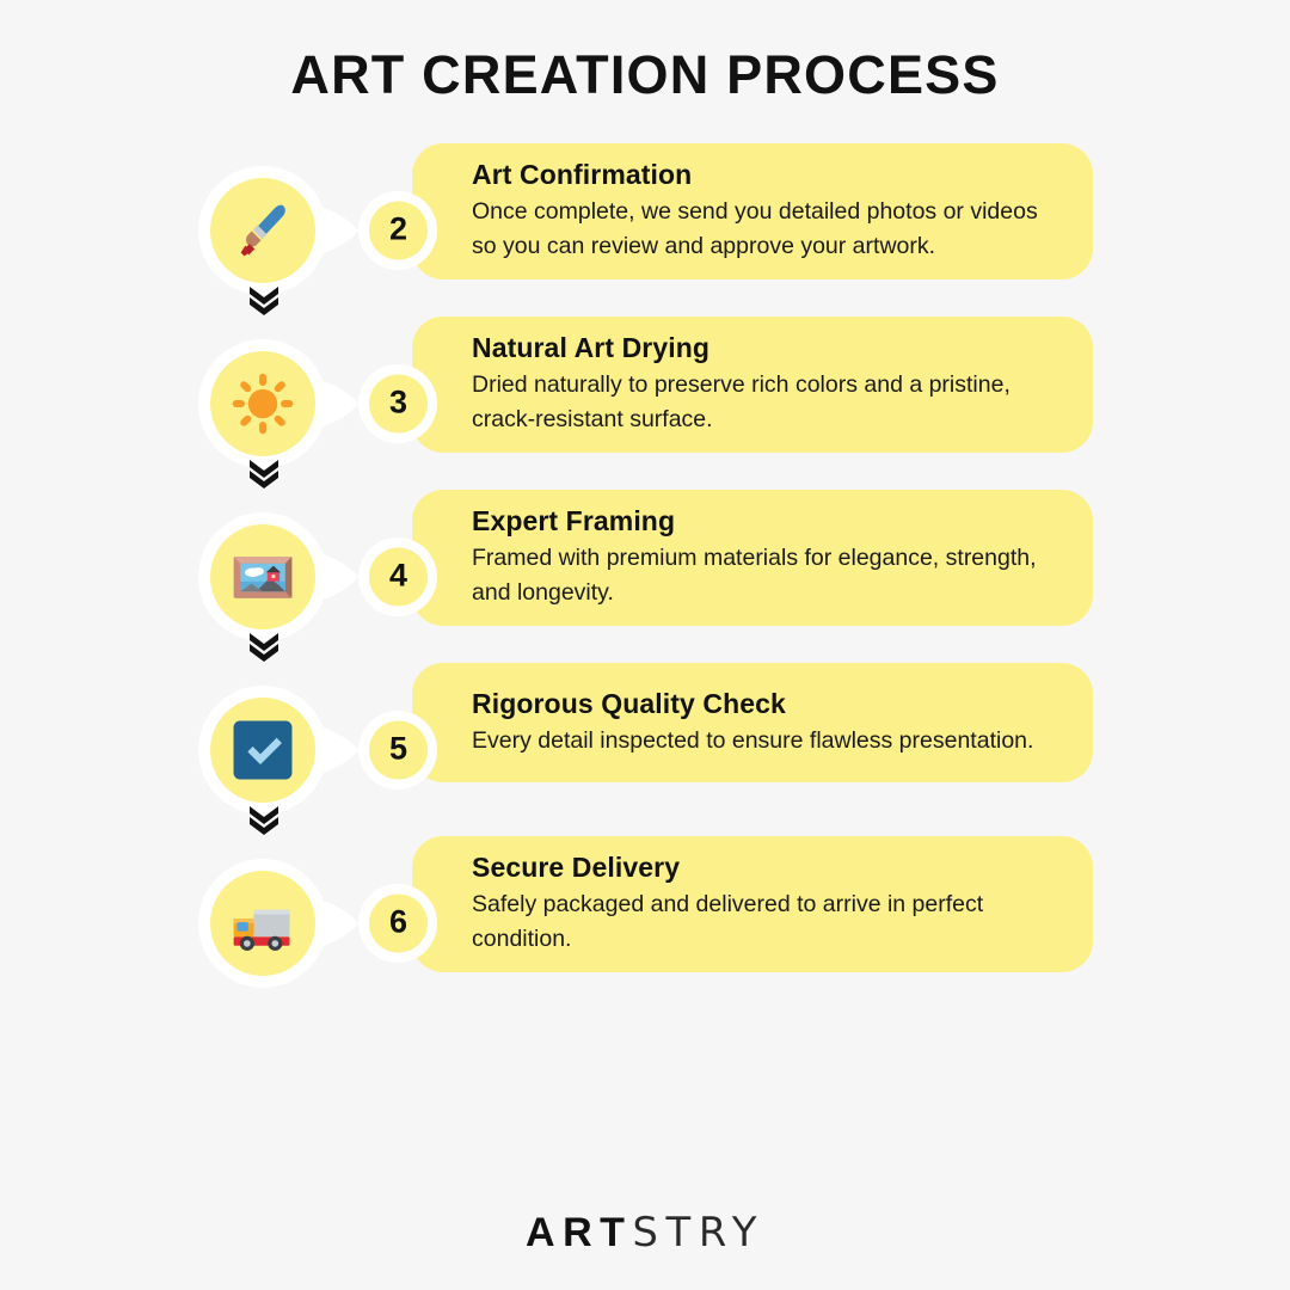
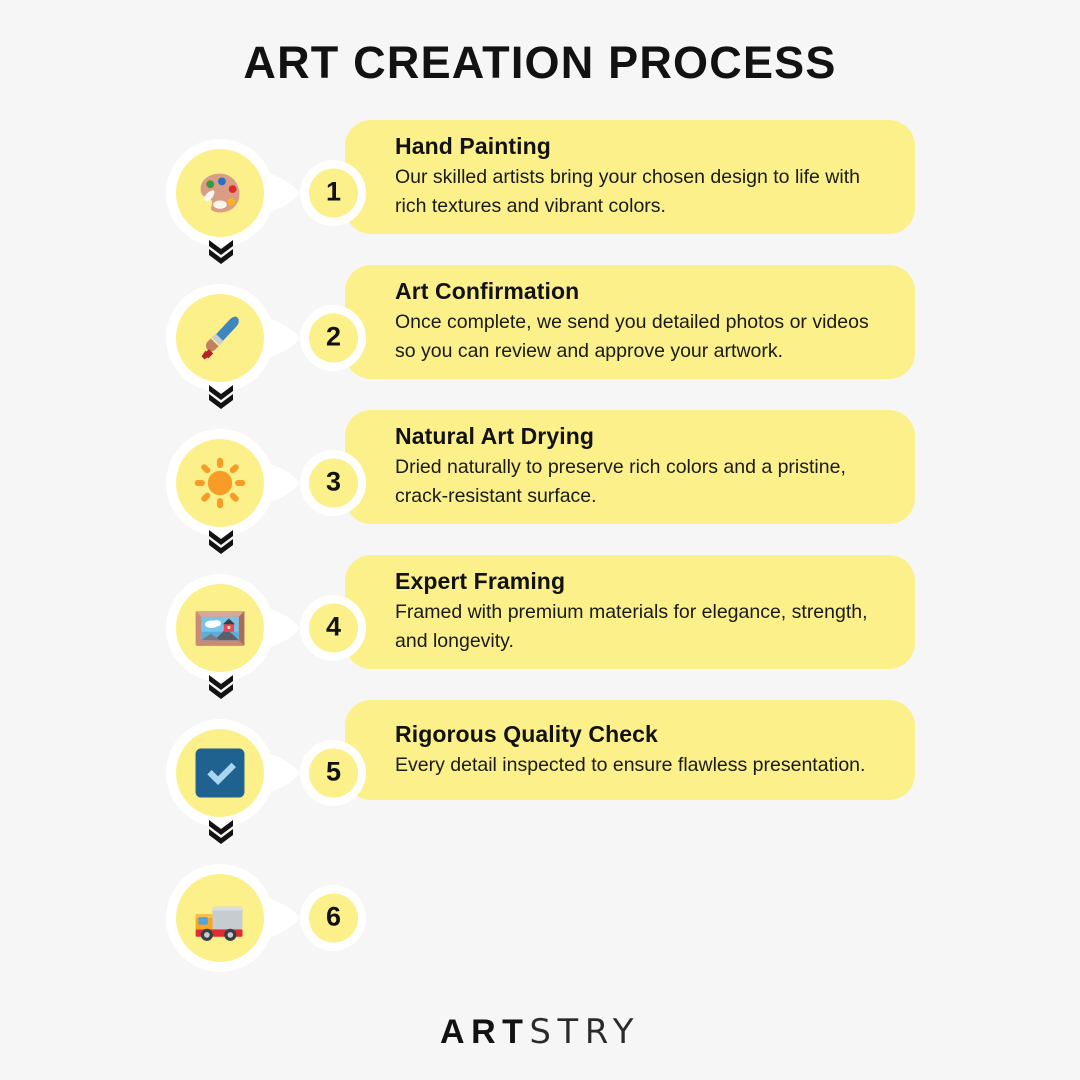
  ART CREATION PROCESS
+ Hand Painting
+ Our skilled artists bring your chosen design to life with rich textures and vibrant colors.
+ 1
  Art Confirmation
  Once complete, we send you detailed photos or videos so you can review and approve your artwork.
  2
  Natural Art Drying
  Dried naturally to preserve rich colors and a pristine, crack-resistant surface.
  3
  Expert Framing
  Framed with premium materials for elegance, strength, and longevity.
  4
  Rigorous Quality Check
  Every detail inspected to ensure flawless presentation.
  5
- Secure Delivery
- Safely packaged and delivered to arrive in perfect condition.
  6
  ARTSTRY
